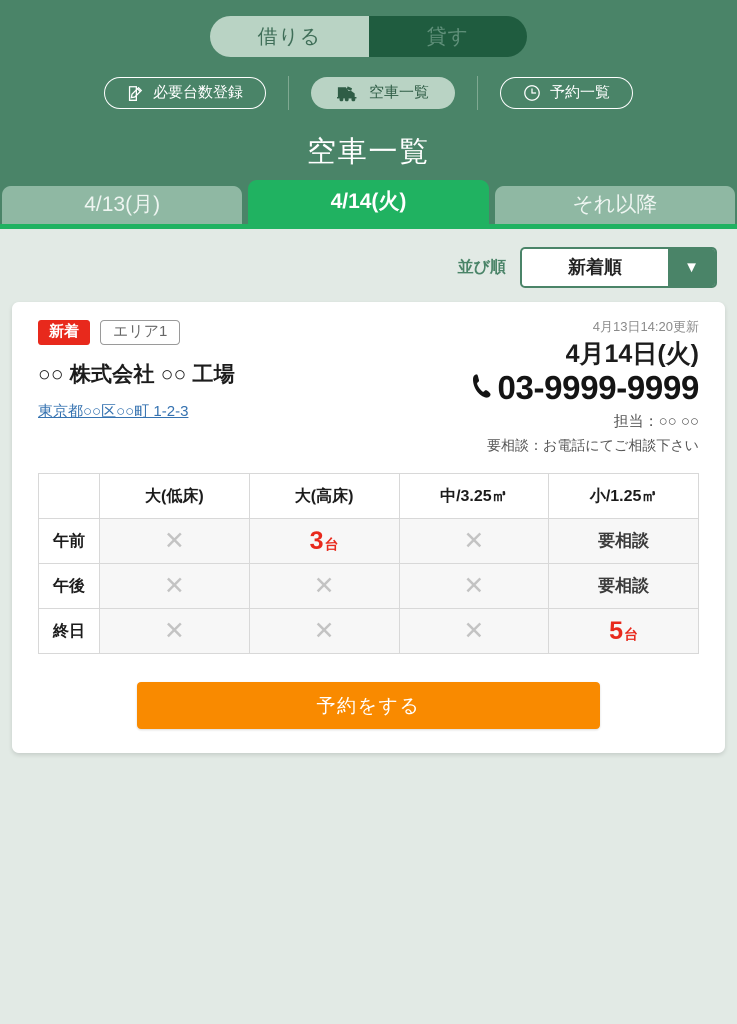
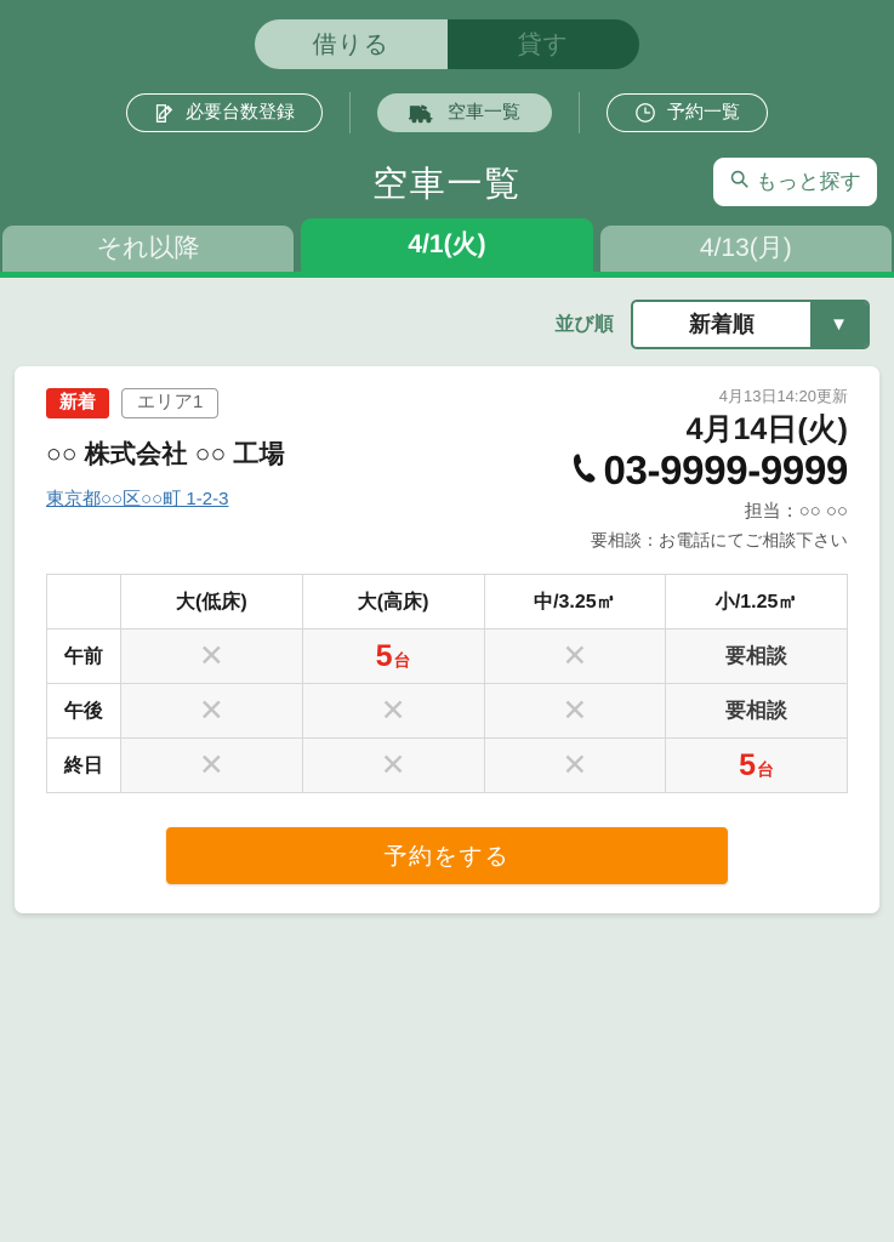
  借りる
  貸す
  必要台数登録
  空車一覧
  予約一覧
  空車一覧
+ もっと探す
- 4/13(月)
+ それ以降
- 4/14(火)
+ 4/1(火)
- それ以降
+ 4/13(月)
  並び順
  新着順
  ▼
  新着
  エリア1
  ○○ 株式会社 ○○ 工場
  東京都○○区○○町 1-2-3
  4月13日14:20更新
  4月14日(火)
  03-9999-9999
  担当：○○ ○○
  要相談：お電話にてご相談下さい
  	大(低床)	大(高床)	中/3.25㎥	小/1.25㎥
- 午前	✕	3台	✕	要相談
+ 午前	✕	5台	✕	要相談
  午後	✕	✕	✕	要相談
  終日	✕	✕	✕	5台
  予約をする
